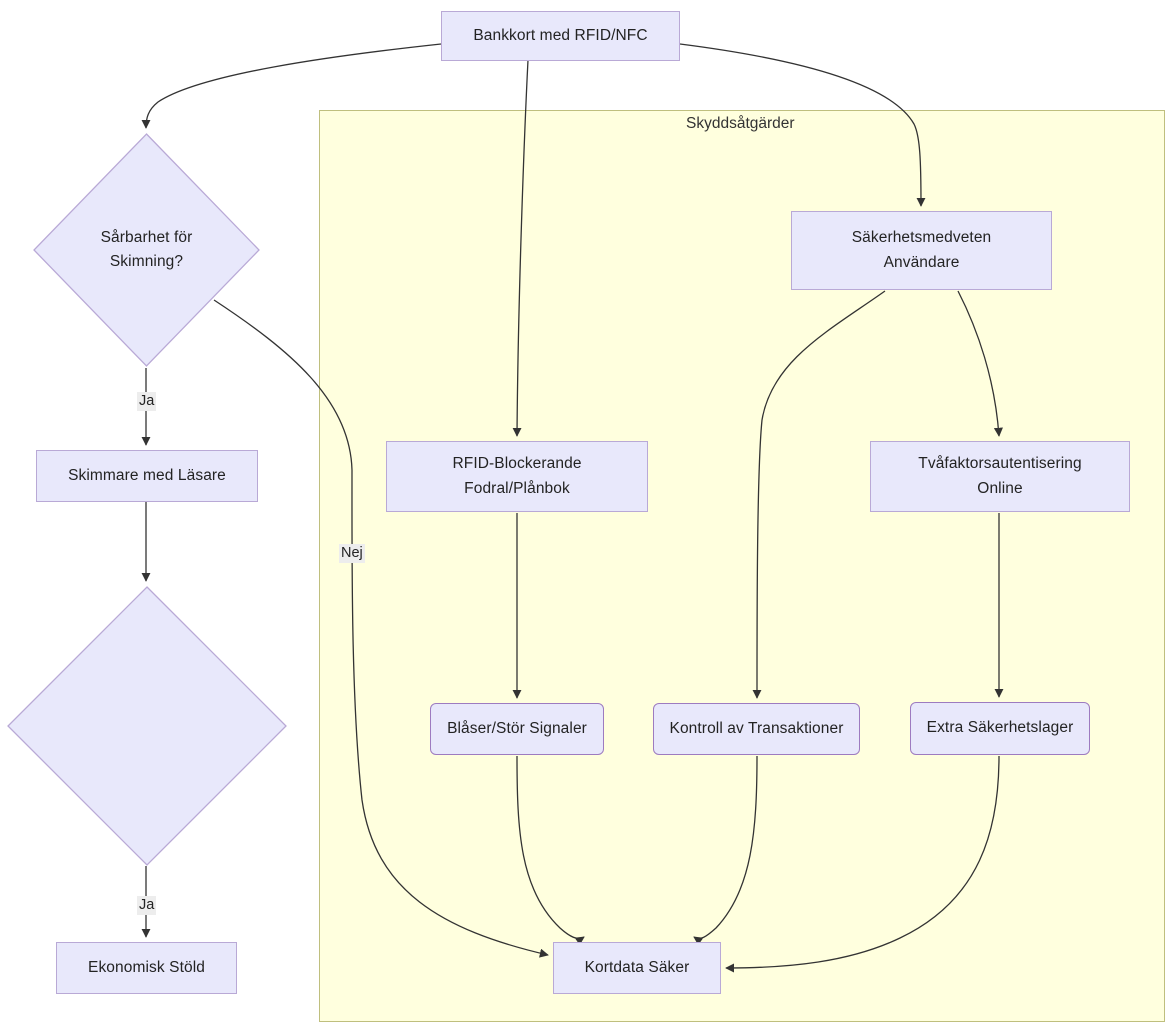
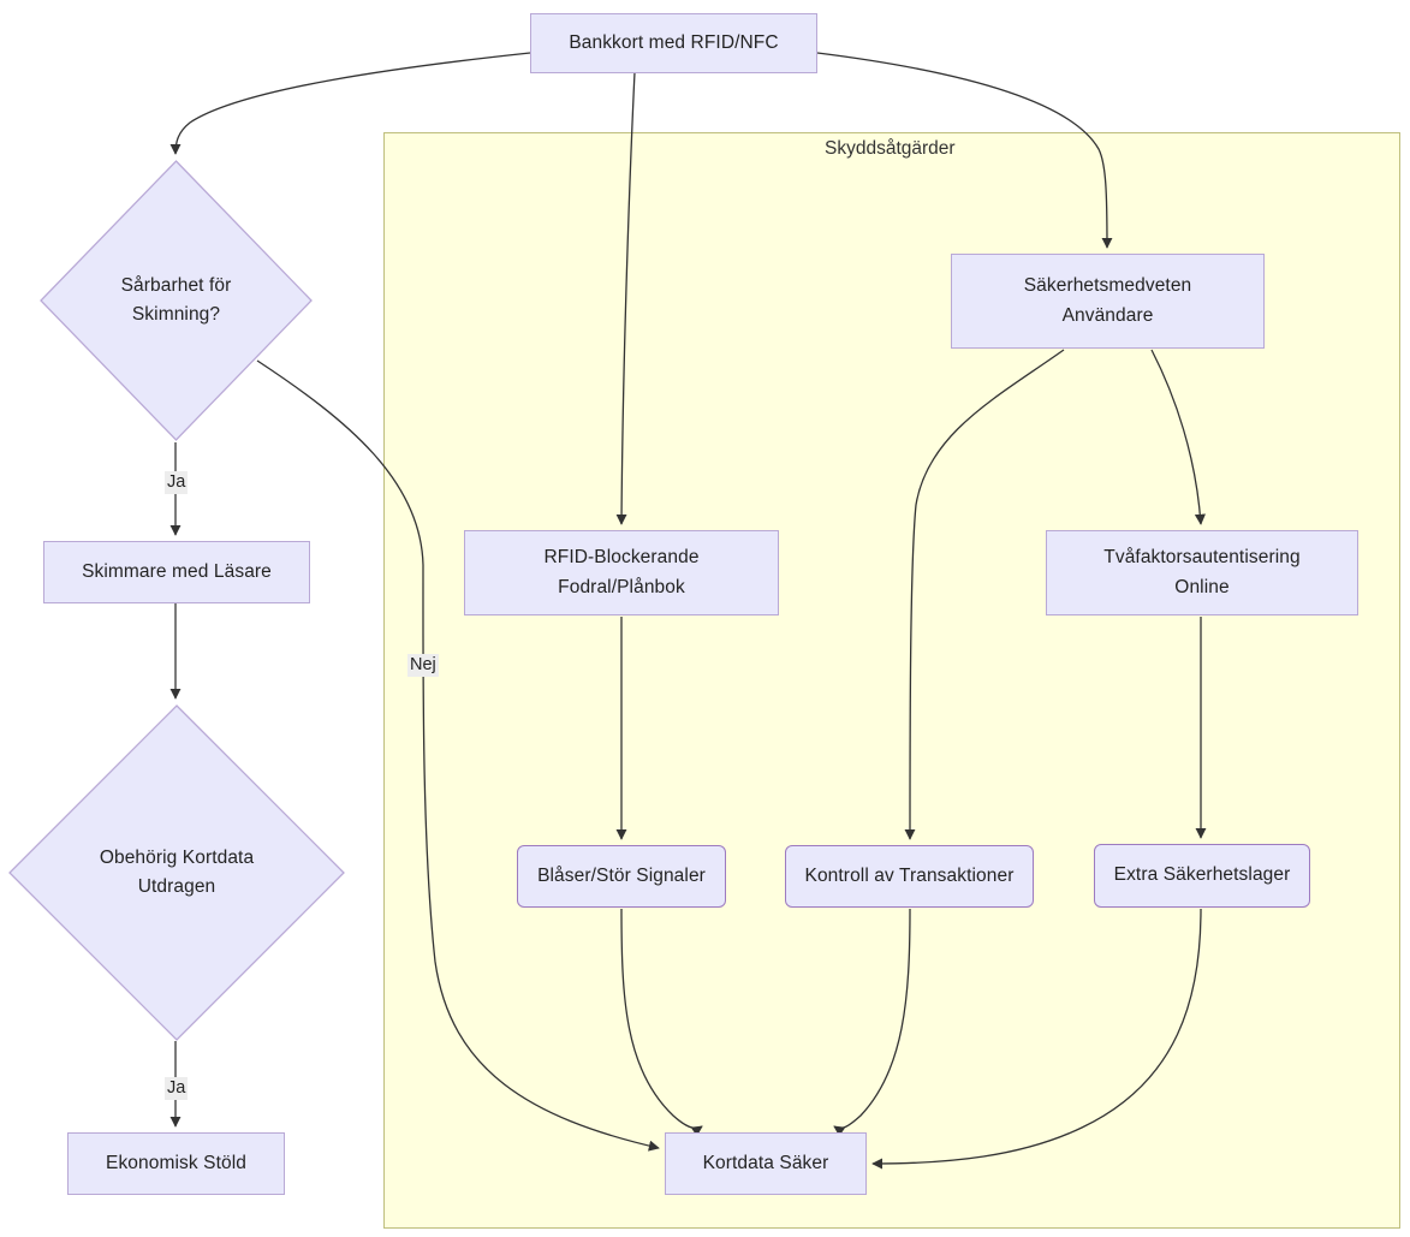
  Skyddsåtgärder
  Bankkort med RFID/NFC
  Sårbarhet för Skimning?
  Skimmare med Läsare
+ Obehörig Kortdata
+ Utdragen
  Ekonomisk Stöld
  Säkerhetsmedveten
  Användare
  RFID-Blockerande
  Fodral/Plånbok
  Tvåfaktorsautentisering
  Online
  Blåser/Stör Signaler
  Kontroll av Transaktioner
  Extra Säkerhetslager
  Kortdata Säker
  Ja
  Nej
  Ja
